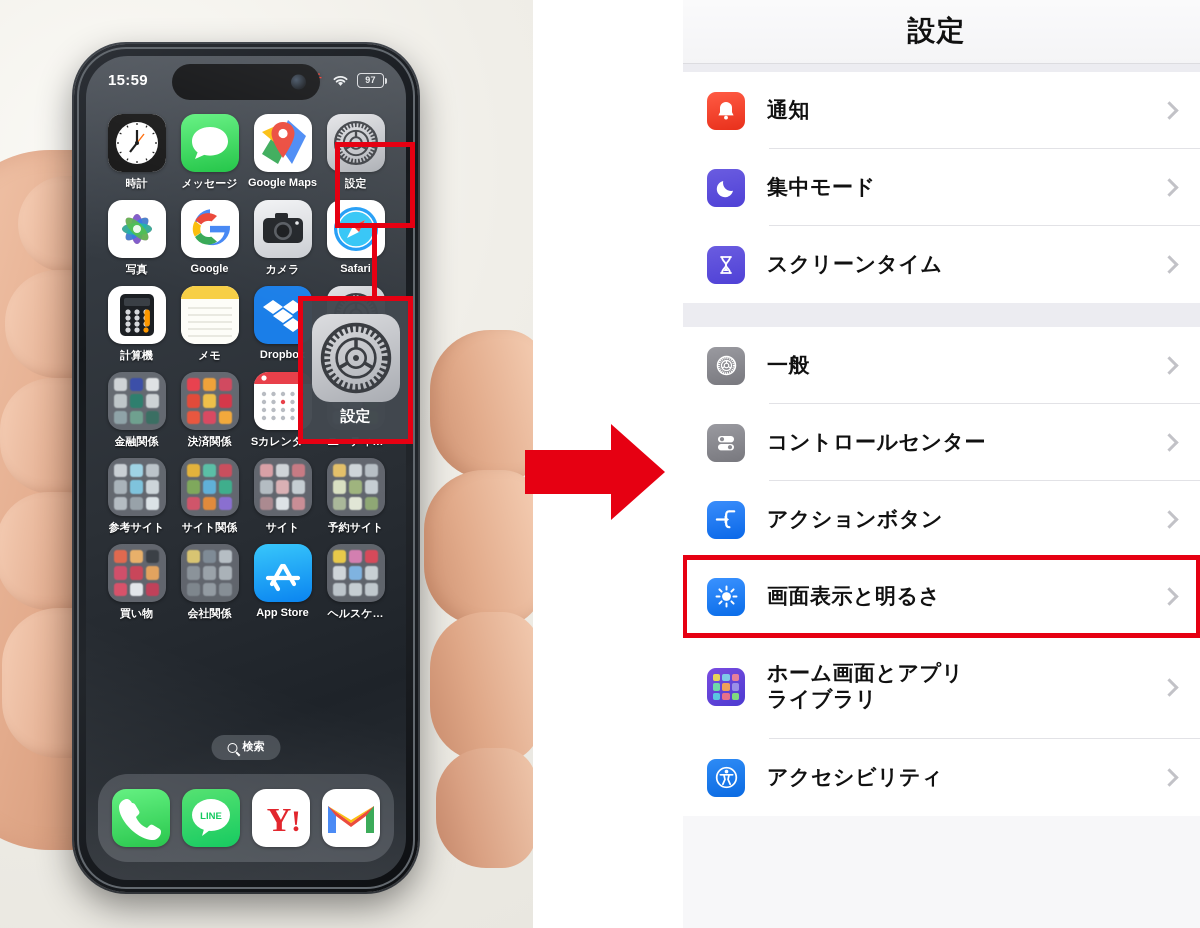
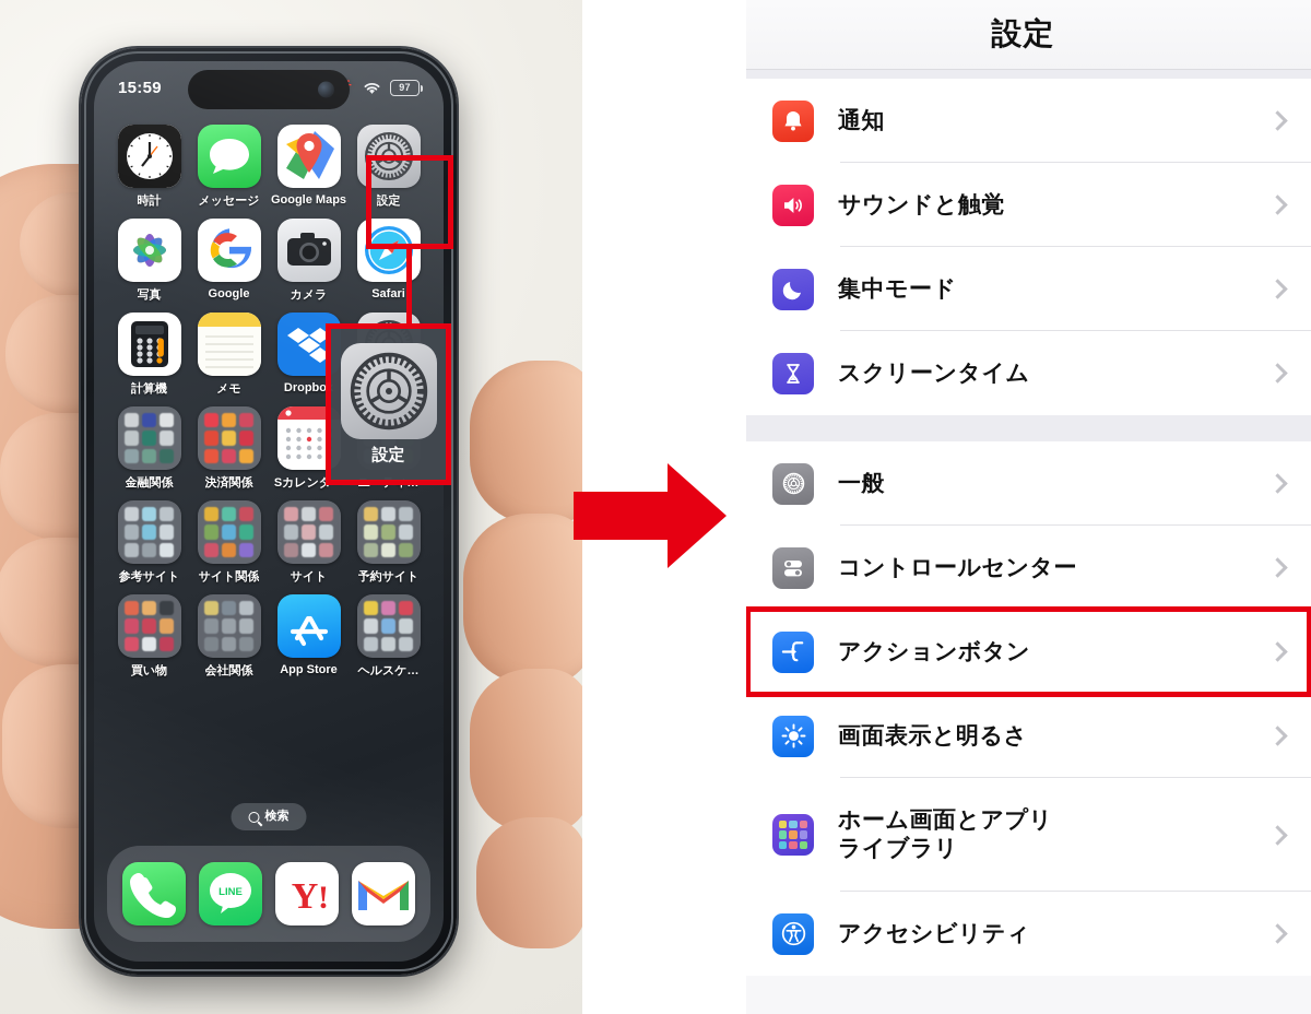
  設定
  設定
  通知
+ サウンドと触覚
  集中モード
  スクリーンタイム
  一般
  コントロールセンター
  アクションボタン
  画面表示と明るさ
  ホーム画面とアプリ
  ライブラリ
  アクセシビリティ
